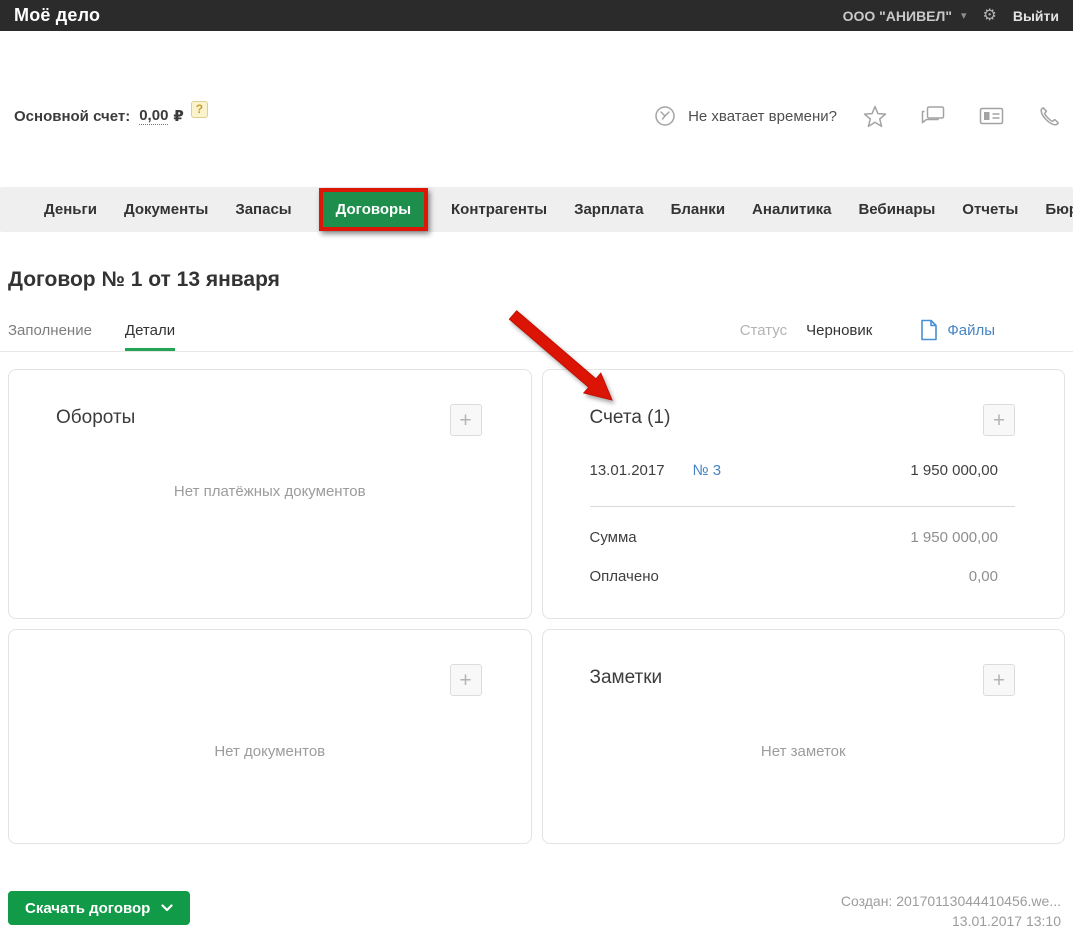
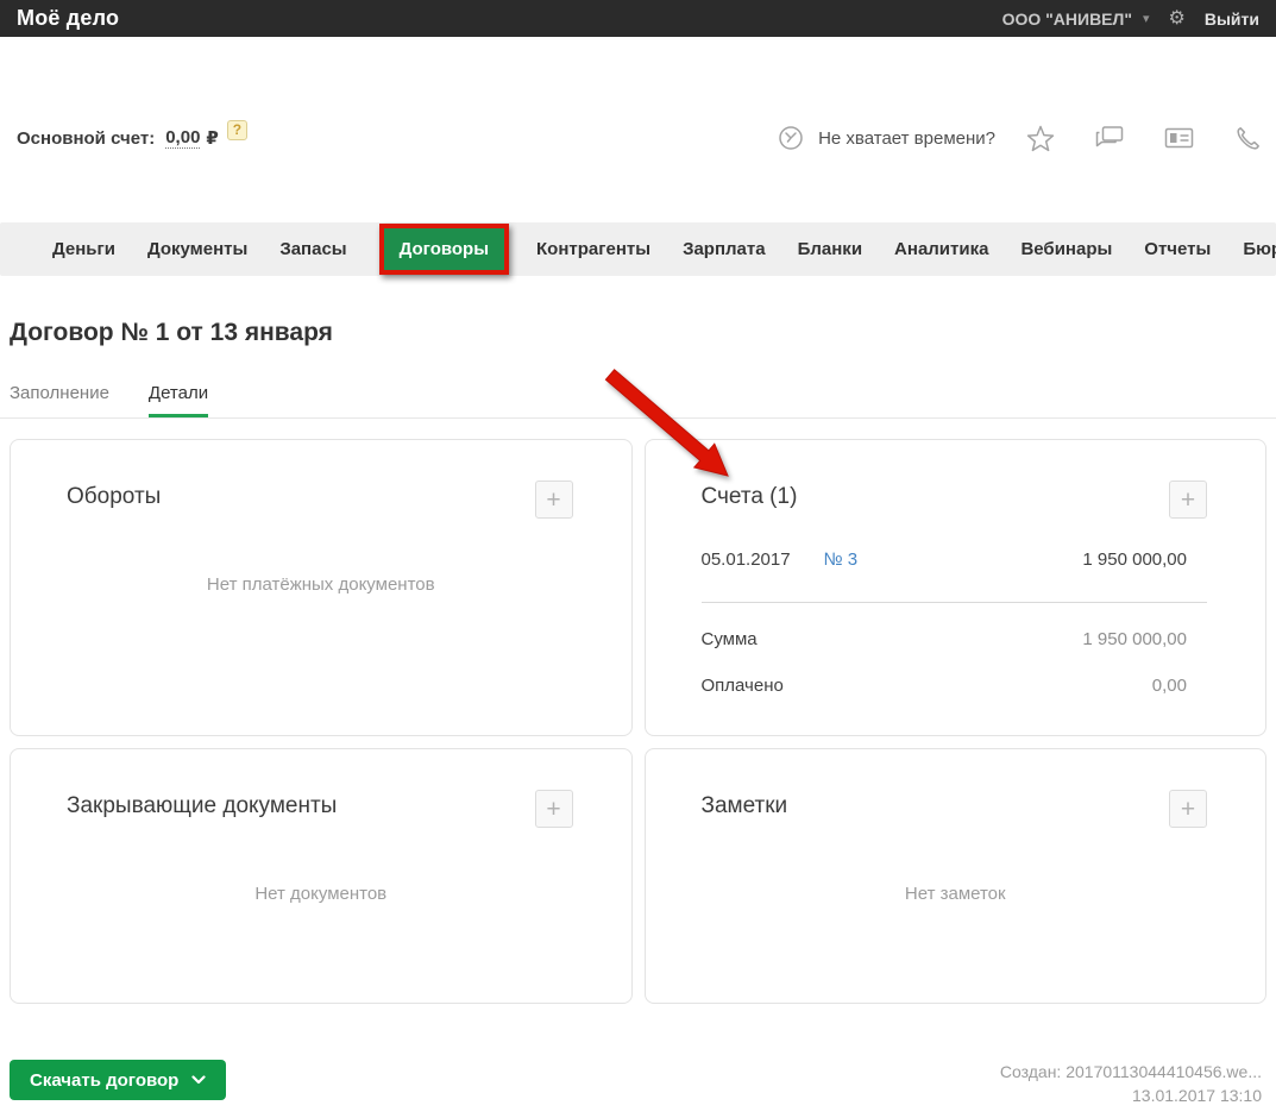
  Моё дело
  ООО "АНИВЕЛ"
  ▾
  ⚙
  Выйти
  Основной счет:
  0,00
  ₽
  ?
  Не хватает времени?
  Деньги
  Документы
  Запасы
  Договоры
  Контрагенты
  Зарплата
  Бланки
  Аналитика
  Вебинары
  Отчеты
  Договор № 1 от 13 января
  Заполнение
  Детали
- Статус
- Черновик
- Файлы
  Обороты
  +
  Нет платёжных документов
  Счета (1)
  +
- 13.01.2017
+ 05.01.2017
  № 3
  1 950 000,00
  Сумма
  1 950 000,00
  Оплачено
  0,00
+ Закрывающие документы
  +
  Нет документов
  Заметки
  +
  Нет заметок
  Скачать договор
  Создан: 20170113044410456.we...
  13.01.2017 13:10
